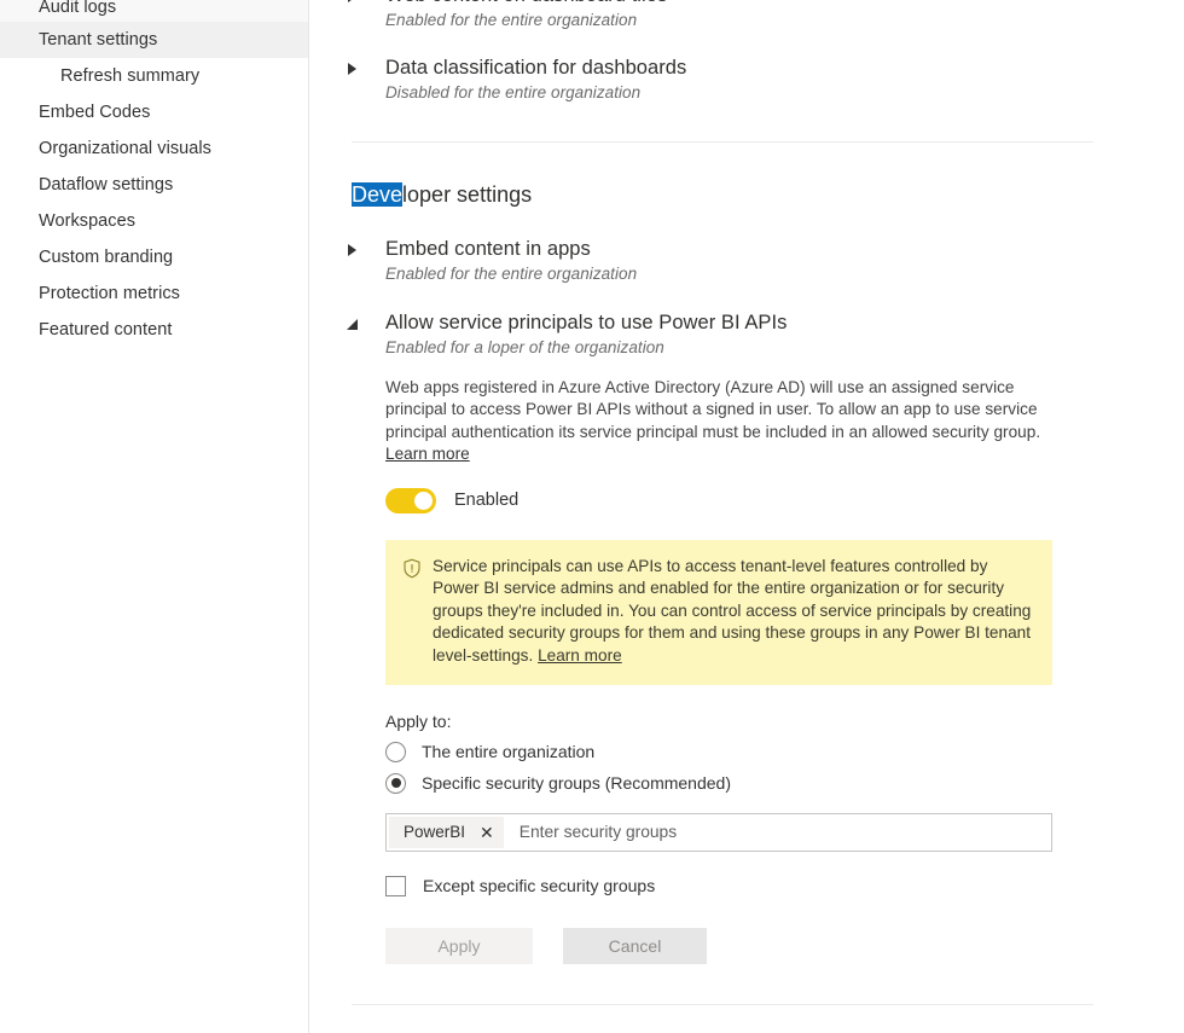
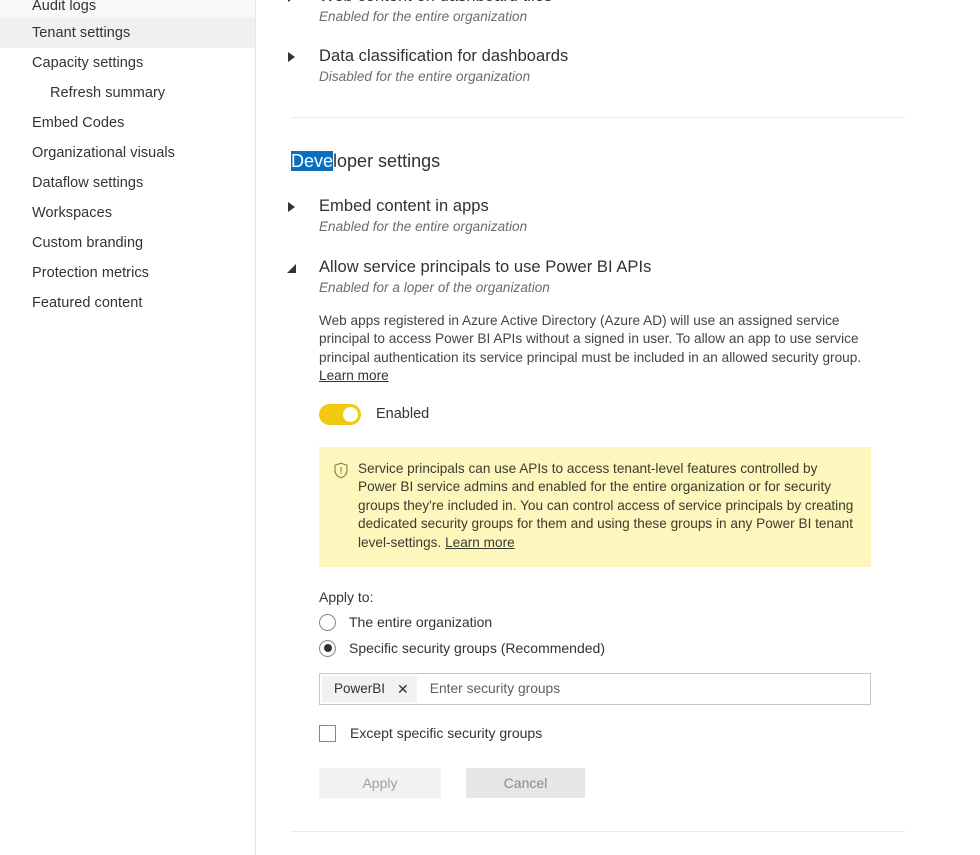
  Audit logs
  Tenant settings
+ Capacity settings
  Refresh summary
  Embed Codes
  Organizational visuals
  Dataflow settings
  Workspaces
  Custom branding
  Protection metrics
  Featured content
  Enabled for the entire organization
  Data classification for dashboards
  Disabled for the entire organization
  Developer settings
  Embed content in apps
  Enabled for the entire organization
  Allow service principals to use Power BI APIs
  Enabled for a loper of the organization
  Web apps registered in Azure Active Directory (Azure AD) will use an assigned service principal to access Power BI APIs without a signed in user. To allow an app to use service principal authentication its service principal must be included in an allowed security group. Learn more
  Enabled
  Service principals can use APIs to access tenant-level features controlled by Power BI service admins and enabled for the entire organization or for security groups they're included in. You can control access of service principals by creating dedicated security groups for them and using these groups in any Power BI tenant level-settings. Learn more
  Apply to:
  The entire organization
  Specific security groups (Recommended)
  PowerBI
  ✕
  Enter security groups
  Except specific security groups
  Apply
  Cancel
